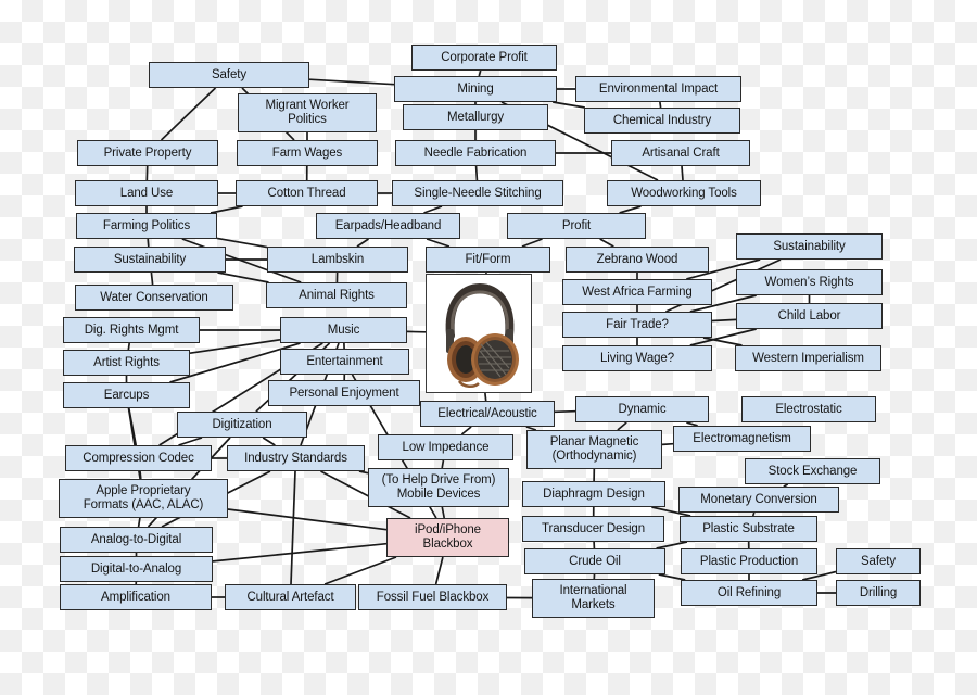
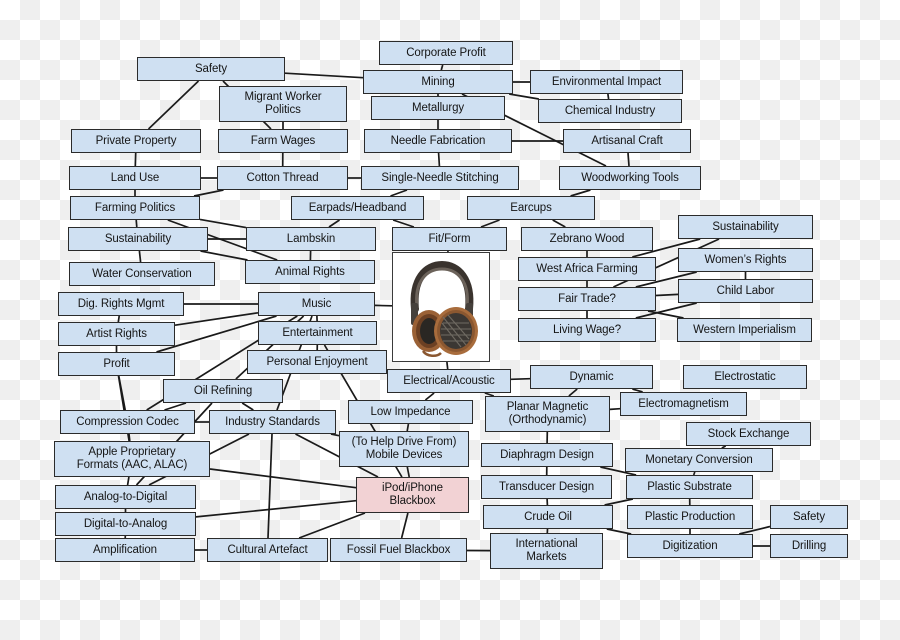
  Safety
  Corporate Profit
  Mining
  Environmental Impact
  Migrant Worker
  Politics
  Metallurgy
  Chemical Industry
  Private Property
  Farm Wages
  Needle Fabrication
  Artisanal Craft
  Land Use
  Cotton Thread
  Single-Needle Stitching
  Woodworking Tools
  Farming Politics
  Earpads/Headband
- Profit
+ Earcups
  Sustainability
  Lambskin
  Fit/Form
  Zebrano Wood
  Sustainability
  Water Conservation
  Animal Rights
  West Africa Farming
  Women’s Rights
  Dig. Rights Mgmt
  Music
  Fair Trade?
  Child Labor
  Artist Rights
  Entertainment
  Living Wage?
  Western Imperialism
- Earcups
+ Profit
  Personal Enjoyment
  Electrical/Acoustic
  Dynamic
  Electrostatic
- Digitization
+ Oil Refining
  Low Impedance
  Planar Magnetic
  (Orthodynamic)
  Electromagnetism
  Compression Codec
  Industry Standards
  Stock Exchange
  (To Help Drive From)
  Mobile Devices
  Apple Proprietary
  Formats (AAC, ALAC)
  Diaphragm Design
  Monetary Conversion
  Analog-to-Digital
  Transducer Design
  Plastic Substrate
  Safety
  iPod/iPhone
  Blackbox
  Digital-to-Analog
  Crude Oil
  Plastic Production
  Amplification
  Cultural Artefact
  Fossil Fuel Blackbox
  International
  Markets
- Oil Refining
+ Digitization
  Drilling
